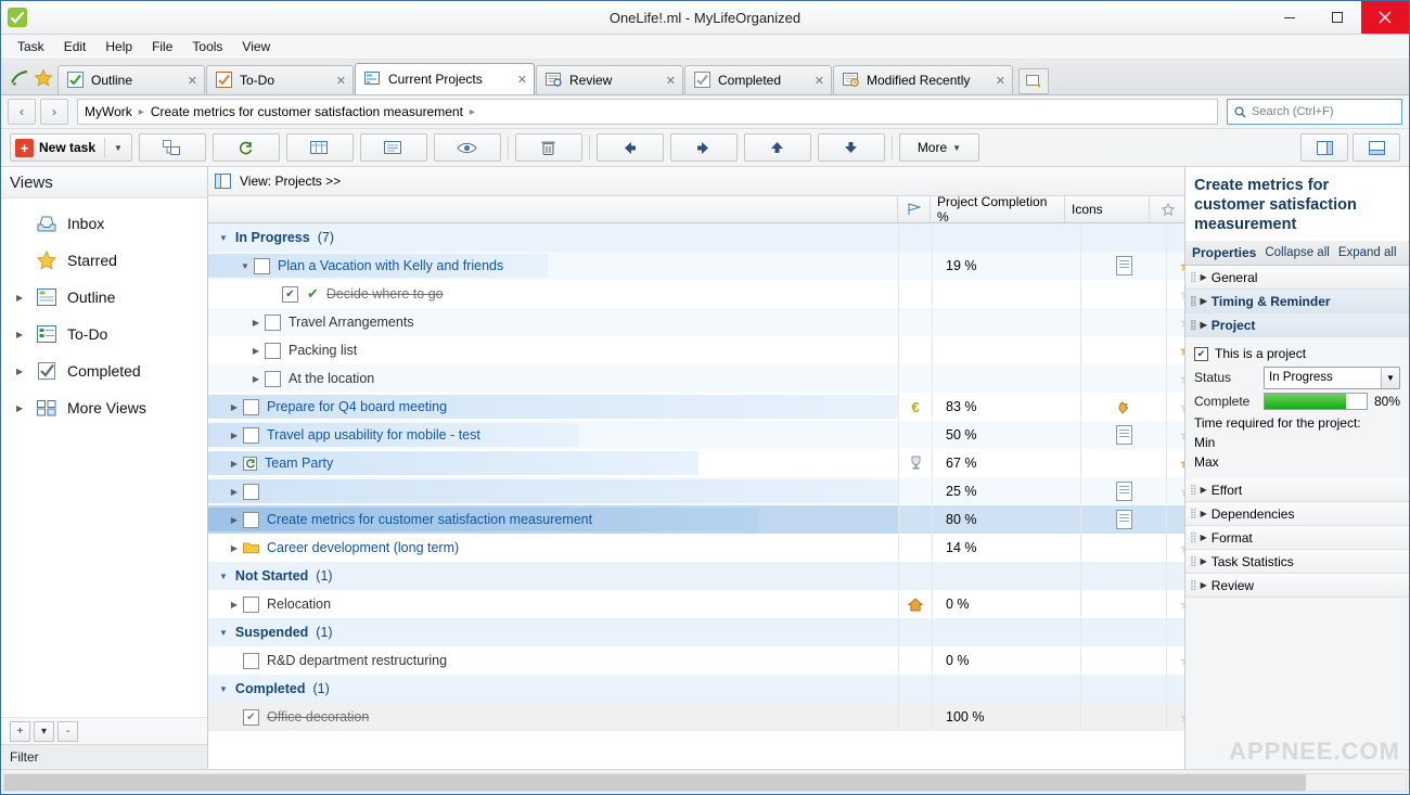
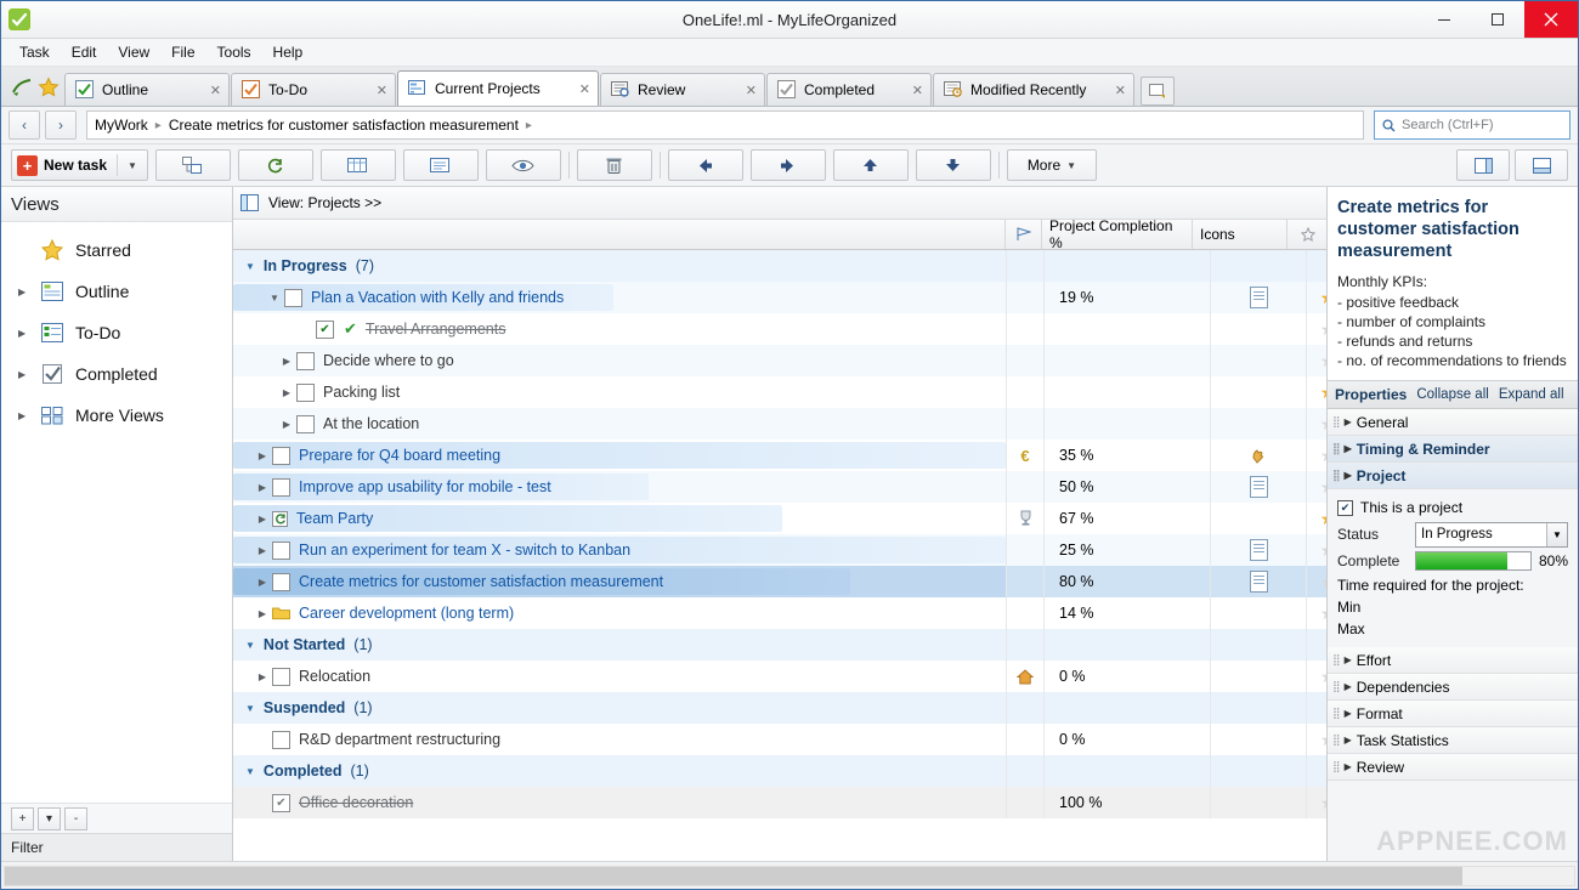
  OneLife!.ml - MyLifeOrganized
  Task
  Edit
- Help
+ View
  File
  Tools
- View
+ Help
  Outline
  ✕
  To-Do
  ✕
  Current Projects
  ✕
  Review
  ✕
  Completed
  ✕
  Modified Recently
  ✕
  ‹
  ›
  MyWork
  ▸
  Create metrics for customer satisfaction measurement
  ▸
  Search (Ctrl+F)
  +
  New task
  ▼
  More
  ▼
  Views
- Inbox
  Starred
  ▶
  Outline
  ▶
  To-Do
  ▶
  Completed
  ▶
  More Views
  +
  ▾
  -
  Filter
  View: Projects >>
  Project Completion %
  Icons
  ▼
  In Progress
  (7)
  ▼
  Plan a Vacation with Kelly and friends
  19 %
  ✔
  ✔
- Decide where to go
+ Travel Arrangements
  ▶
- Travel Arrangements
+ Decide where to go
  ▶
  Packing list
  ▶
  At the location
  ▶
  Prepare for Q4 board meeting
  €
- 83 %
+ 35 %
  ▶
- Travel app usability for mobile - test
+ Improve app usability for mobile - test
  50 %
  ▶
  Team Party
  67 %
  ▶
+ Run an experiment for team X - switch to Kanban
  25 %
  ▶
  Create metrics for customer satisfaction measurement
  80 %
  ▶
  Career development (long term)
  14 %
  ▼
  Not Started
  (1)
  ▶
  Relocation
  0 %
  ▼
  Suspended
  (1)
  R&D department restructuring
  0 %
  ▼
  Completed
  (1)
  ✔
  Office decoration
  100 %
  Create metrics for customer satisfaction measurement
+ Monthly KPIs:
+ - positive feedback
+ - number of complaints
+ - refunds and returns
+ - no. of recommendations to friends
  Properties
  Collapse all
  Expand all
  ⣿
  ▶
  General
  ⣿
  ▶
  Timing & Reminder
  ⣿
  ▶
  Project
  ✔
  This is a project
  Status
  In Progress
  ▼
  Complete
  80%
  Time required for the project:
  Min
  Max
  ⣿
  ▶
  Effort
  ⣿
  ▶
  Dependencies
  ⣿
  ▶
  Format
  ⣿
  ▶
  Task Statistics
  ⣿
  ▶
  Review
  APPNEE.COM
